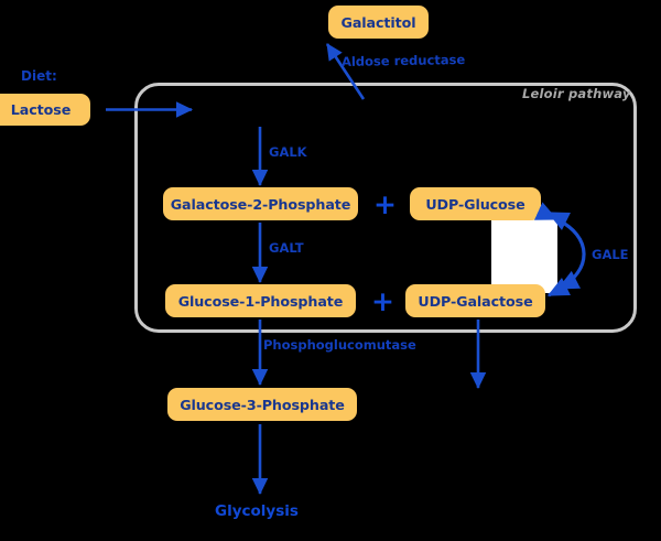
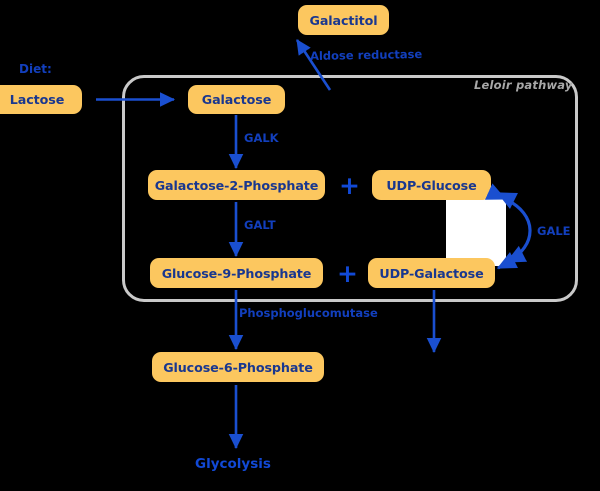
  Leloir pathway
  Galactitol
  Lactose
+ Galactose
  Galactose-2-Phosphate
  UDP-Glucose
- Glucose-1-Phosphate
+ Glucose-9-Phosphate
  UDP-Galactose
- Glucose-3-Phosphate
+ Glucose-6-Phosphate
  Diet:
  Aldose reductase
  GALK
  GALT
  GALE
  Phosphoglucomutase
  Glycolysis
  +
  +
